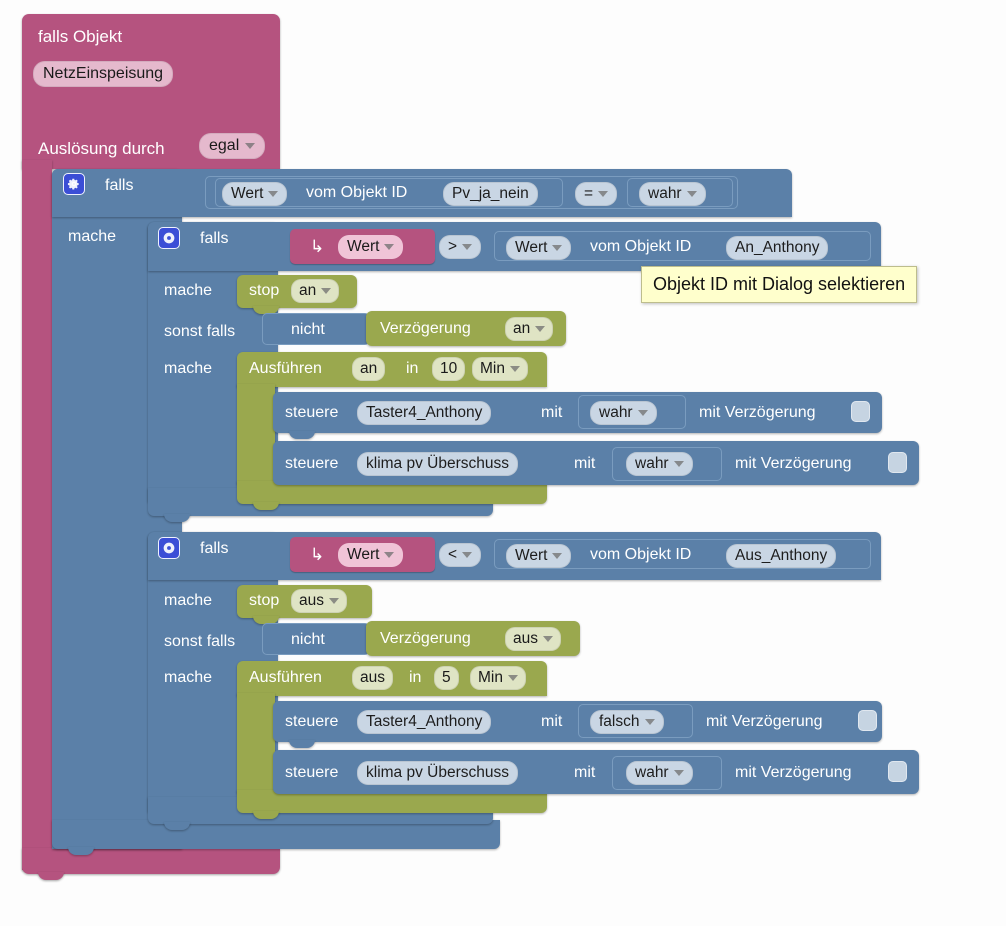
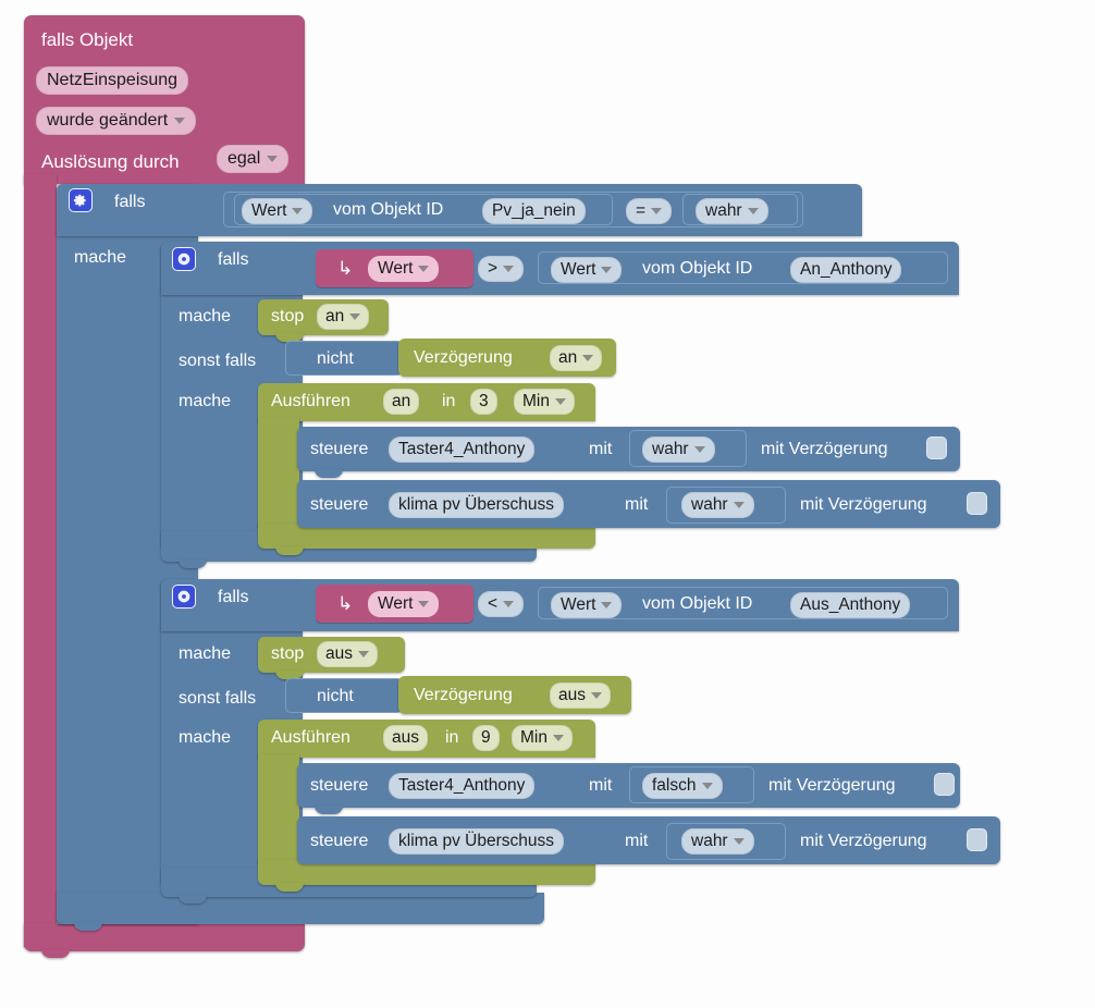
  falls Objekt
  NetzEinspeisung
+ wurde geändert
  Auslösung durch
  egal
  falls
  mache
  Wert
  vom Objekt ID
  Pv_ja_nein
  =
  wahr
  falls
  mache
  sonst falls
  mache
  ↳
  Wert
  >
  Wert
  vom Objekt ID
  An_Anthony
  stop
  an
  nicht
  Verzögerung
  an
  Ausführen
  an
  in
- 10
+ 3
  Min
  steuere
  Taster4_Anthony
  mit
  wahr
  mit Verzögerung
  steuere
  klima pv Überschuss
  mit
  wahr
  mit Verzögerung
  falls
  mache
  sonst falls
  mache
  ↳
  Wert
  <
  Wert
  vom Objekt ID
  Aus_Anthony
  stop
  aus
  nicht
  Verzögerung
  aus
  Ausführen
  aus
  in
- 5
+ 9
  Min
  steuere
  Taster4_Anthony
  mit
  falsch
  mit Verzögerung
  steuere
  klima pv Überschuss
  mit
  wahr
  mit Verzögerung
- Objekt ID mit Dialog selektieren
